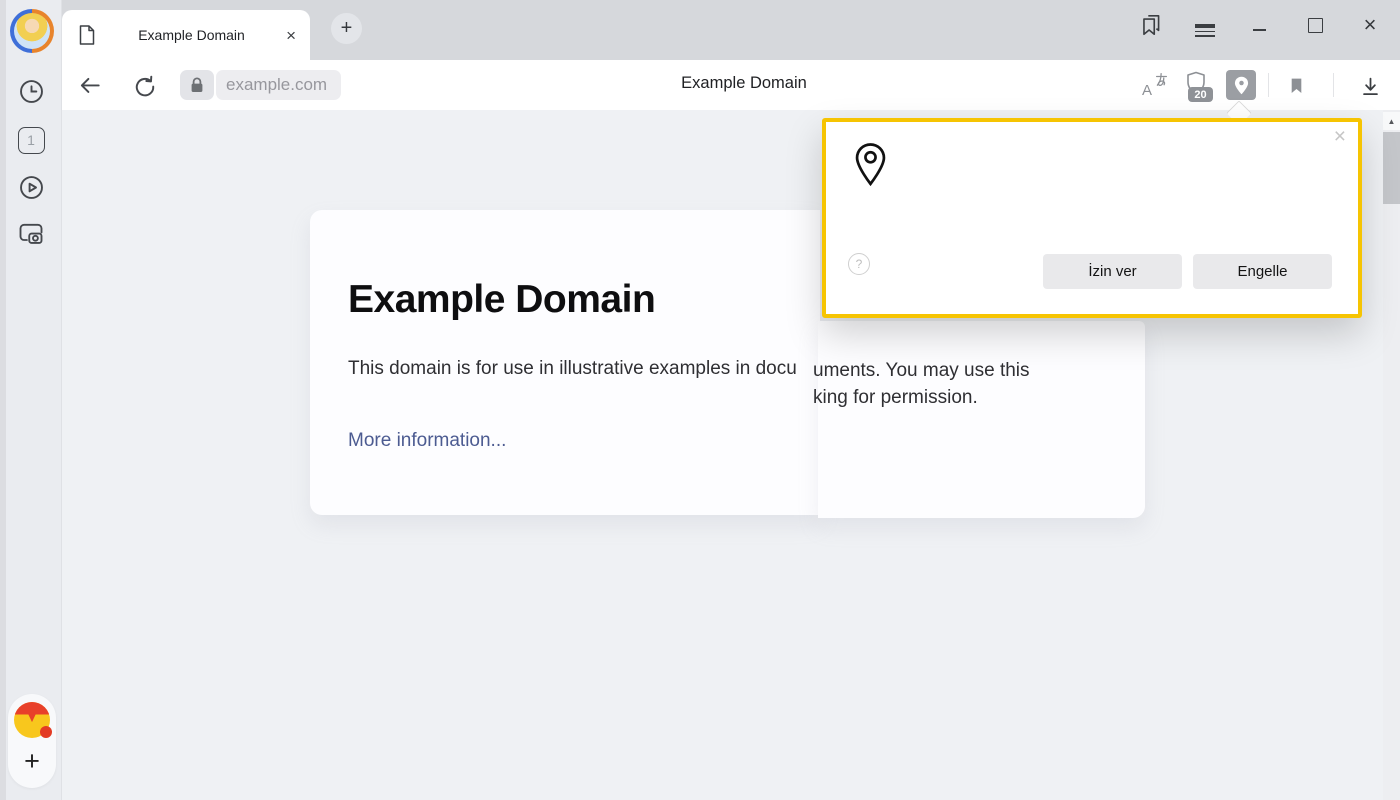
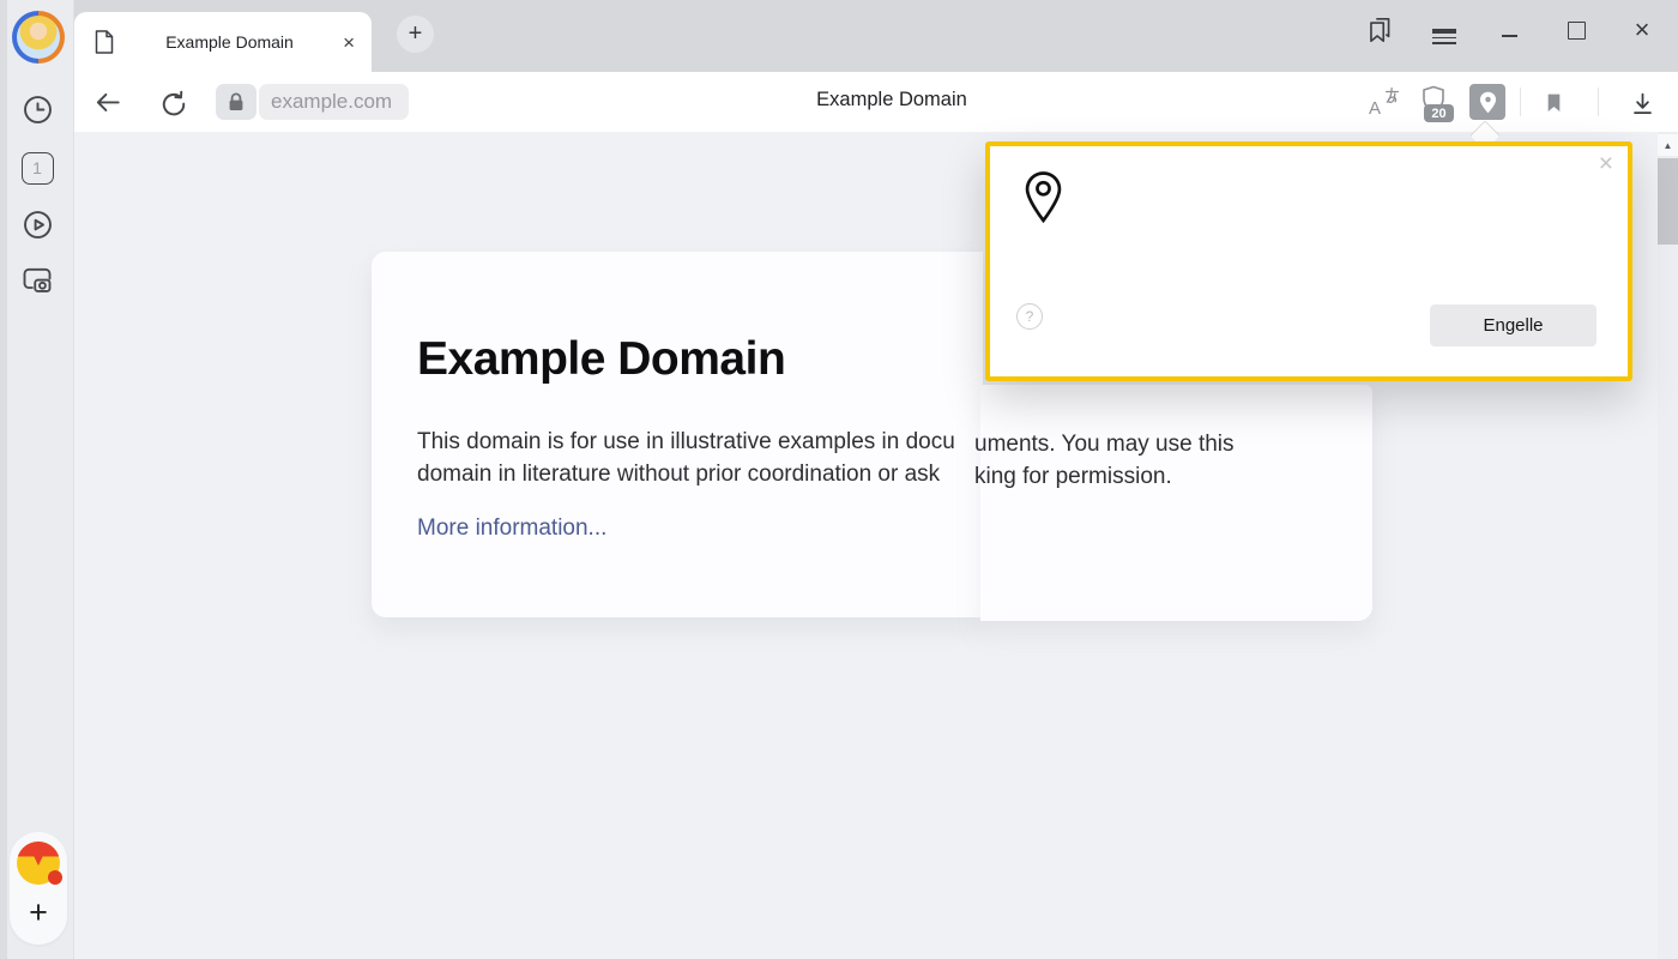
  1
  +
  Example Domain
  ×
  +
  ×
  example.com
  Example Domain
  A
  20
  Example Domain
  This domain is for use in illustrative examples in docu
+ domain in literature without prior coordination or ask
  More information...
  uments. You may use this
  king for permission.
  ▲
  ×
  ?
- İzin ver
  Engelle
